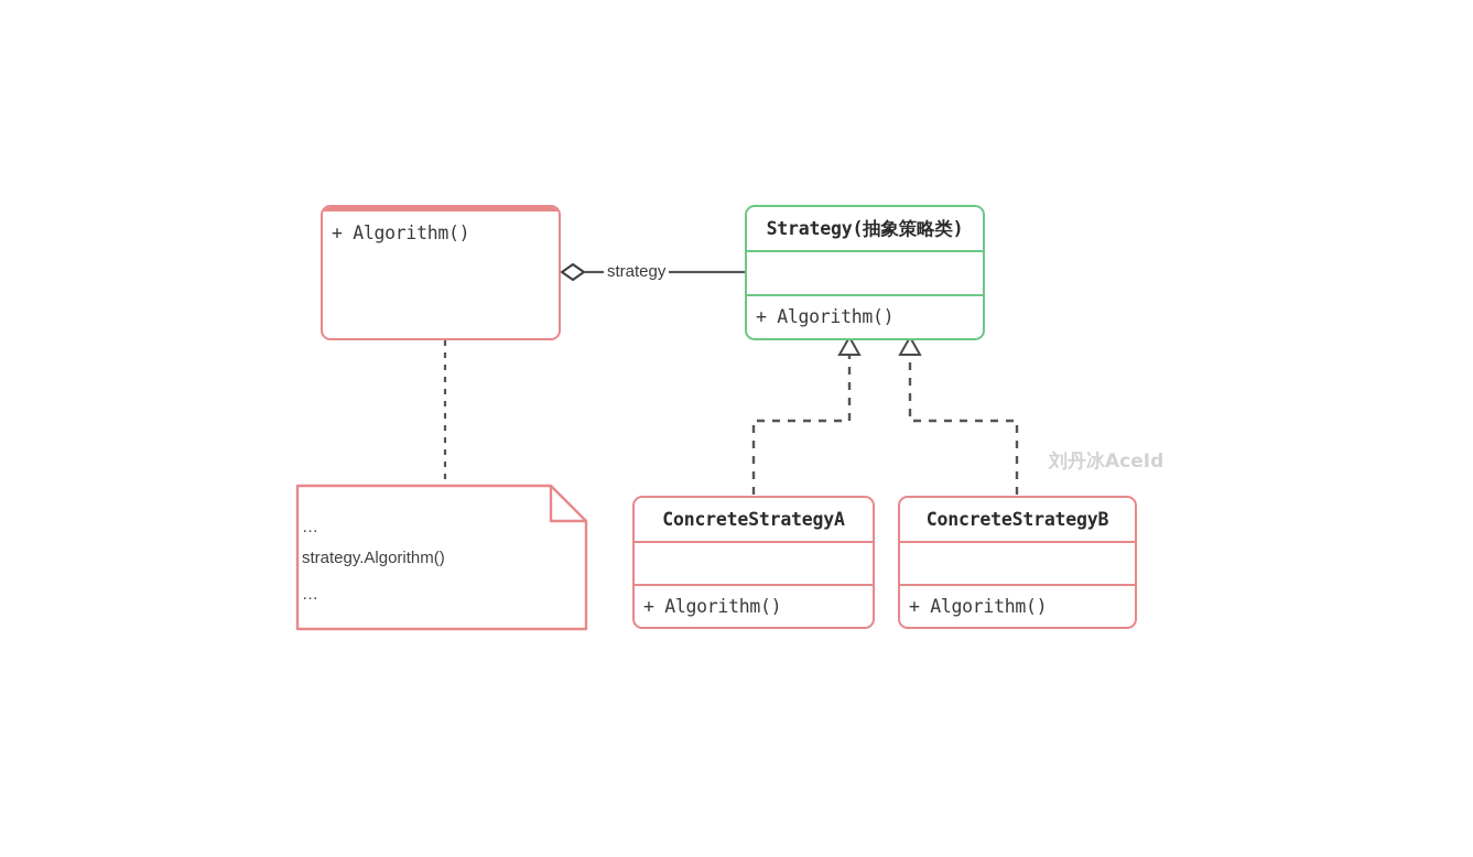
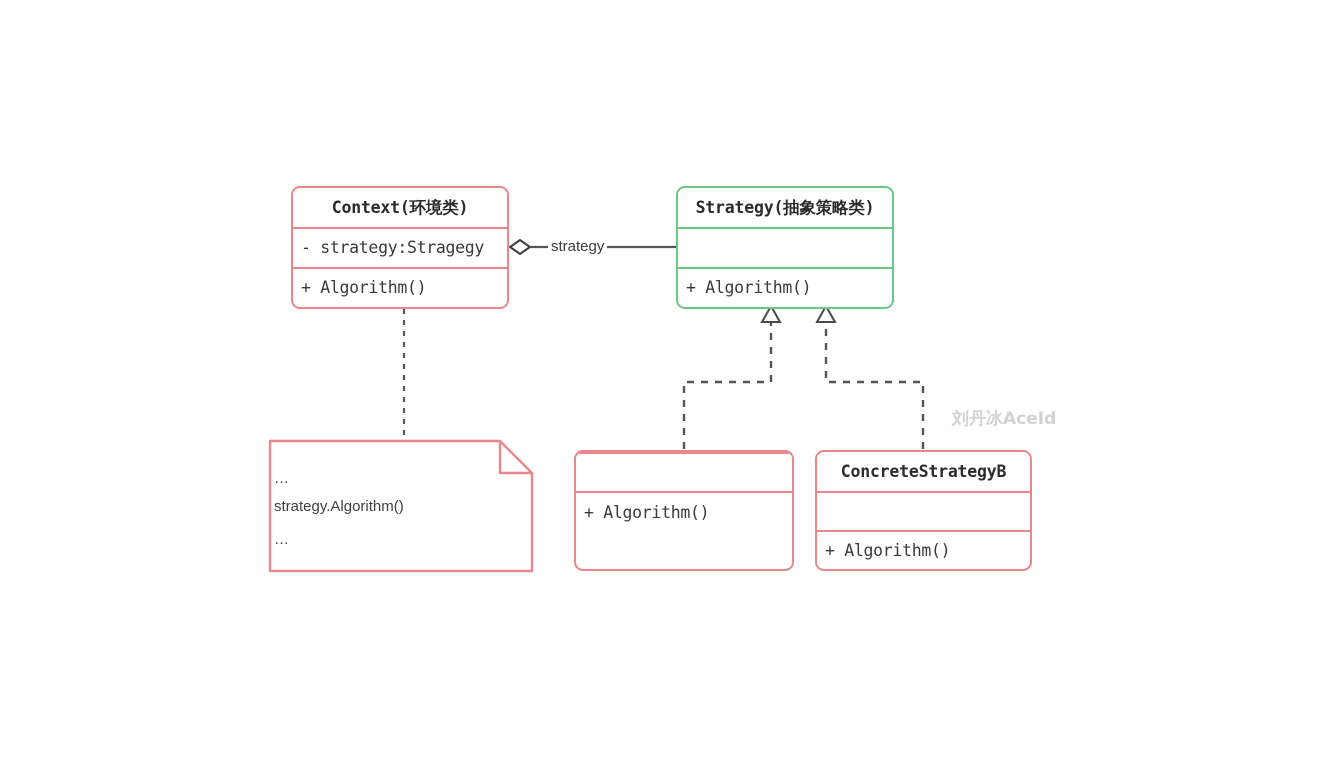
+ Context(环境类)
+ - strategy:Stragegy
  + Algorithm()
  Strategy(抽象策略类)
  + Algorithm()
- ConcreteStrategyA
  + Algorithm()
  ConcreteStrategyB
  + Algorithm()
  …
  strategy.Algorithm()
  …
  strategy
  刘丹冰AceId
